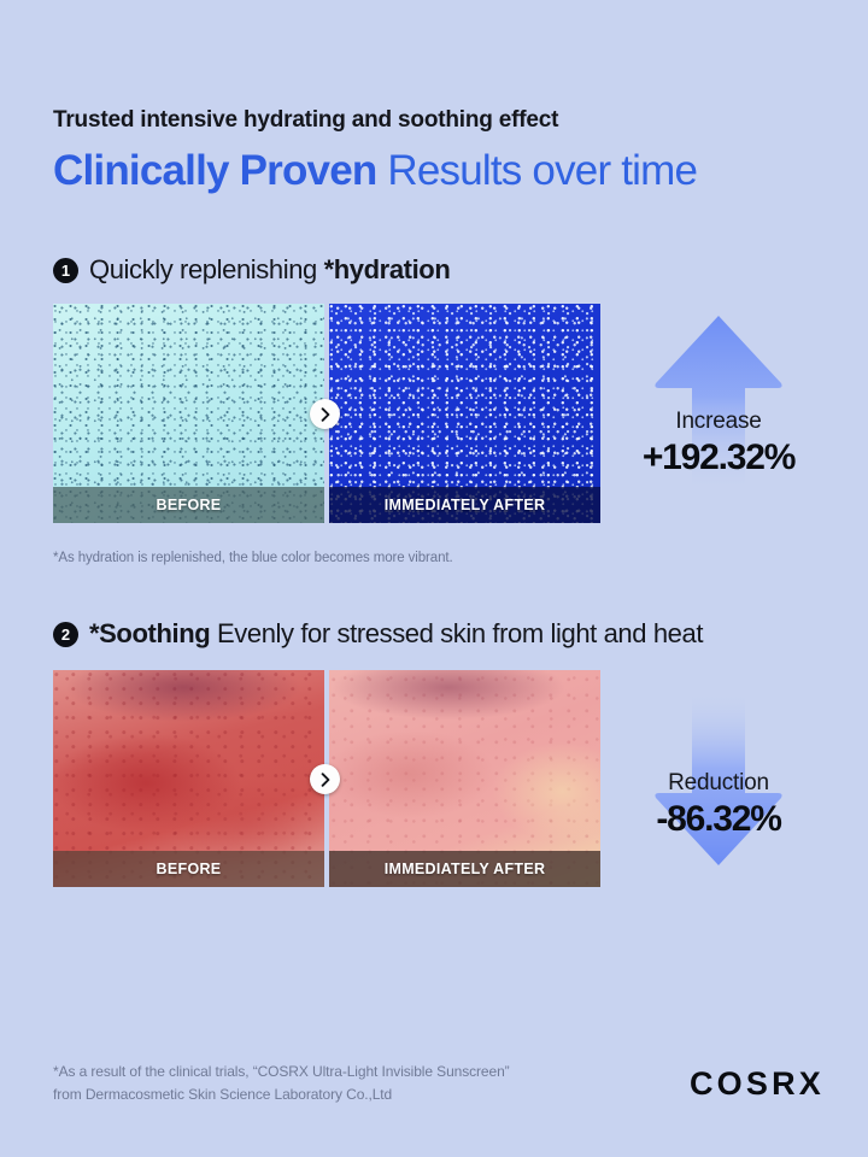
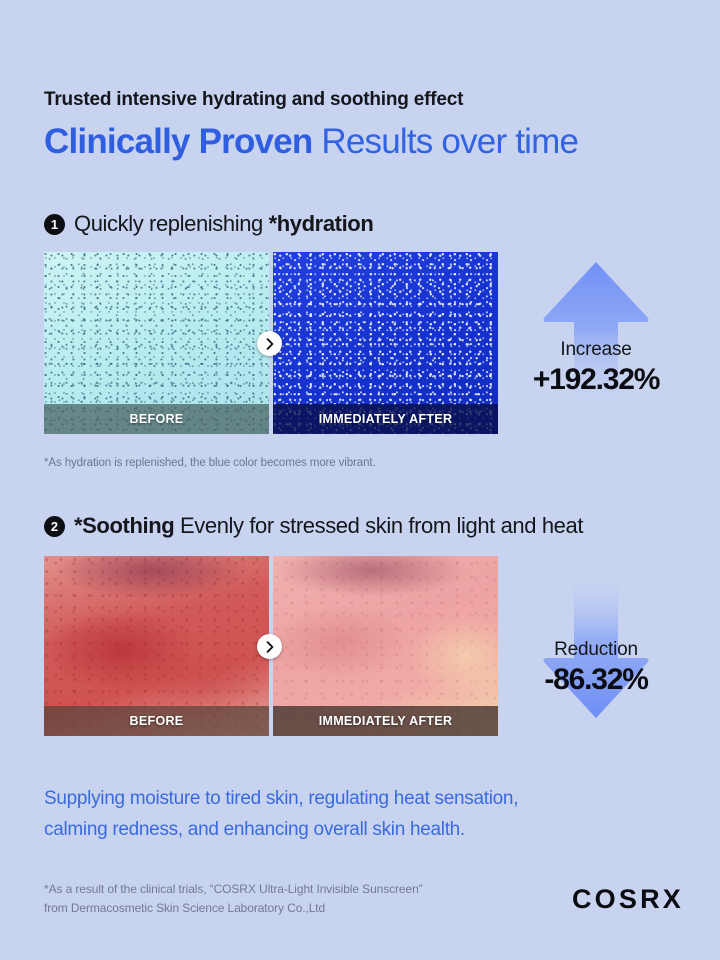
  Trusted intensive hydrating and soothing effect
  Clinically Proven Results over time
  1
  Quickly replenishing *hydration
  BEFORE
  IMMEDIATELY AFTER
  Increase
  +192.32%
  *As hydration is replenished, the blue color becomes more vibrant.
  2
  *Soothing Evenly for stressed skin from light and heat
  BEFORE
  IMMEDIATELY AFTER
  Reduction
  -86.32%
+ Supplying moisture to tired skin, regulating heat sensation,
+ calming redness, and enhancing overall skin health.
  *As a result of the clinical trials, “COSRX Ultra-Light Invisible Sunscreen”
  from Dermacosmetic Skin Science Laboratory Co.,Ltd
  COSRX
